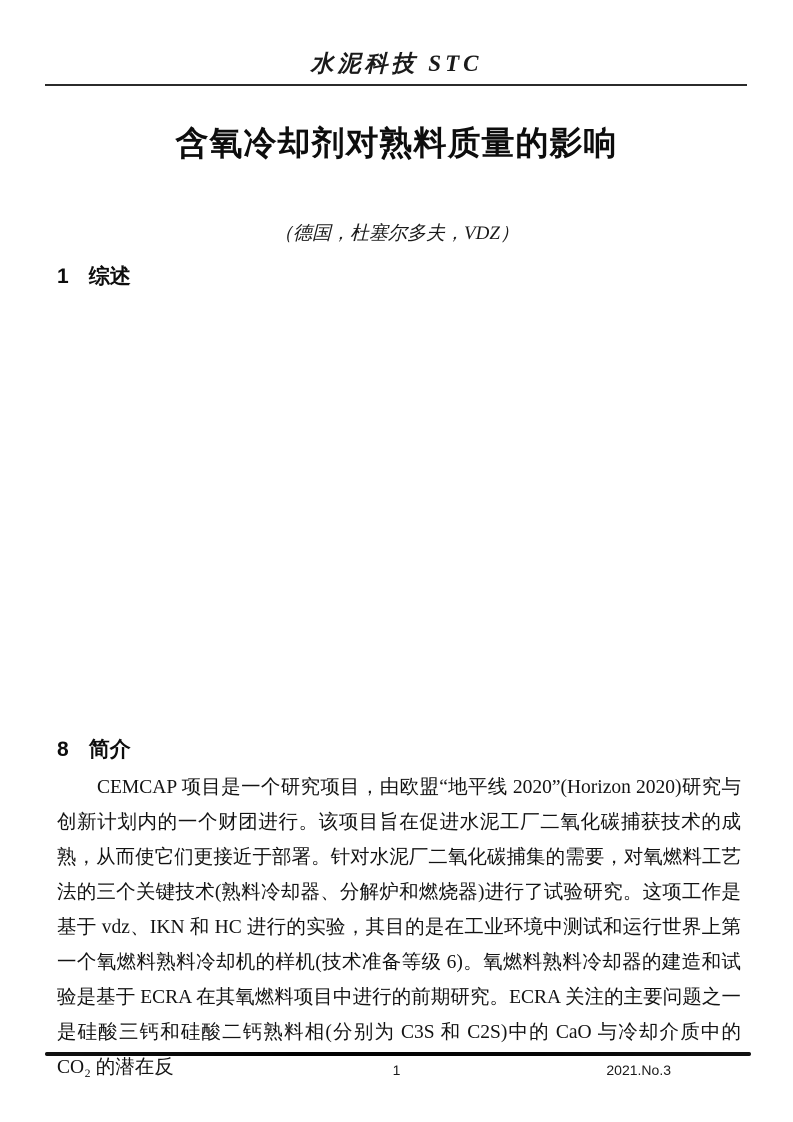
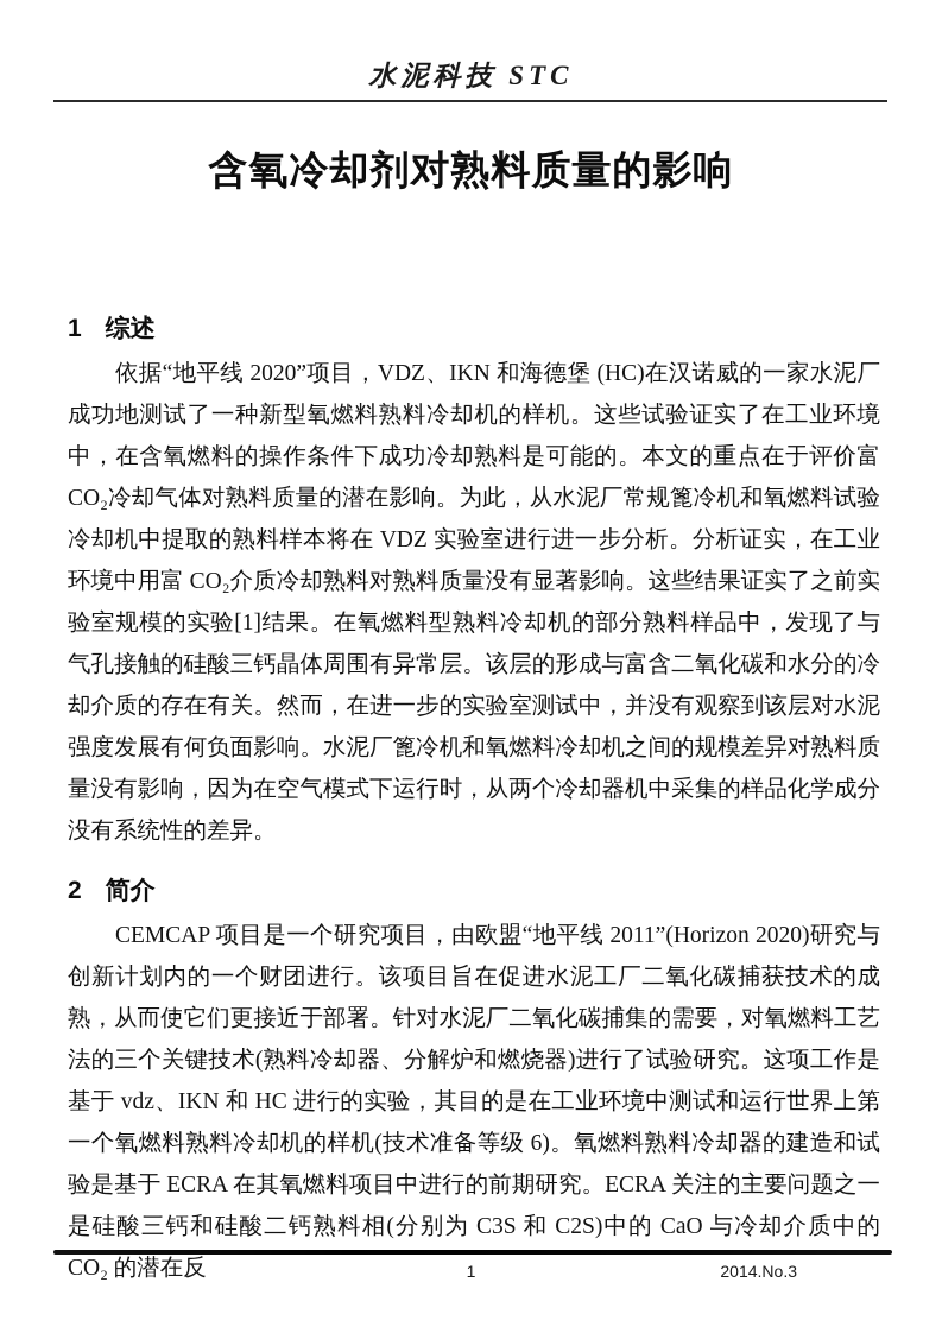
  水泥科技 STC
  含氧冷却剂对熟料质量的影响
- （德国，杜塞尔多夫，VDZ）
  1 综述
+ 依据“地平线 2020”项目，VDZ、IKN 和海德堡 (HC)在汉诺威的一家水泥厂成功地测试了一种新型氧燃料熟料冷却机的样机。这些试验证实了在工业环境中，在含氧燃料的操作条件下成功冷却熟料是可能的。本文的重点在于评价富 CO₂冷却气体对熟料质量的潜在影响。为此，从水泥厂常规篦冷机和氧燃料试验冷却机中提取的熟料样本将在 VDZ 实验室进行进一步分析。分析证实，在工业环境中用富 CO₂介质冷却熟料对熟料质量没有显著影响。这些结果证实了之前实验室规模的实验[1]结果。在氧燃料型熟料冷却机的部分熟料样品中，发现了与气孔接触的硅酸三钙晶体周围有异常层。该层的形成与富含二氧化碳和水分的冷却介质的存在有关。然而，在进一步的实验室测试中，并没有观察到该层对水泥强度发展有何负面影响。水泥厂篦冷机和氧燃料冷却机之间的规模差异对熟料质量没有影响，因为在空气模式下运行时，从两个冷却器机中采集的样品化学成分没有系统性的差异。
- 8 简介
+ 2 简介
- CEMCAP 项目是一个研究项目，由欧盟“地平线 2020”(Horizon 2020)研究与创新计划内的一个财团进行。该项目旨在促进水泥工厂二氧化碳捕获技术的成熟，从而使它们更接近于部署。针对水泥厂二氧化碳捕集的需要，对氧燃料工艺法的三个关键技术(熟料冷却器、分解炉和燃烧器)进行了试验研究。这项工作是基于 vdz、IKN 和 HC 进行的实验，其目的是在工业环境中测试和运行世界上第一个氧燃料熟料冷却机的样机(技术准备等级 6)。氧燃料熟料冷却器的建造和试验是基于 ECRA 在其氧燃料项目中进行的前期研究。ECRA 关注的主要问题之一是硅酸三钙和硅酸二钙熟料相(分别为 C3S 和 C2S)中的 CaO 与冷却介质中的 CO₂ 的潜在反
+ CEMCAP 项目是一个研究项目，由欧盟“地平线 2011”(Horizon 2020)研究与创新计划内的一个财团进行。该项目旨在促进水泥工厂二氧化碳捕获技术的成熟，从而使它们更接近于部署。针对水泥厂二氧化碳捕集的需要，对氧燃料工艺法的三个关键技术(熟料冷却器、分解炉和燃烧器)进行了试验研究。这项工作是基于 vdz、IKN 和 HC 进行的实验，其目的是在工业环境中测试和运行世界上第一个氧燃料熟料冷却机的样机(技术准备等级 6)。氧燃料熟料冷却器的建造和试验是基于 ECRA 在其氧燃料项目中进行的前期研究。ECRA 关注的主要问题之一是硅酸三钙和硅酸二钙熟料相(分别为 C3S 和 C2S)中的 CaO 与冷却介质中的 CO₂ 的潜在反
  1
- 2021.No.3
+ 2014.No.3
